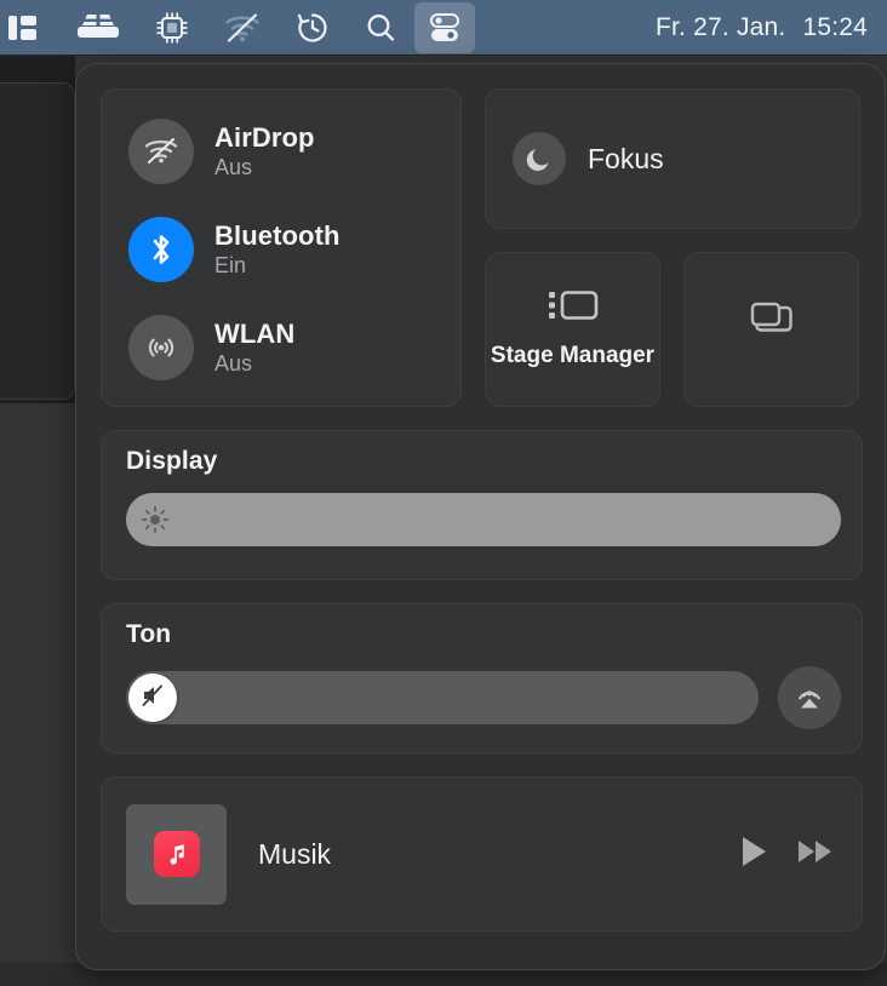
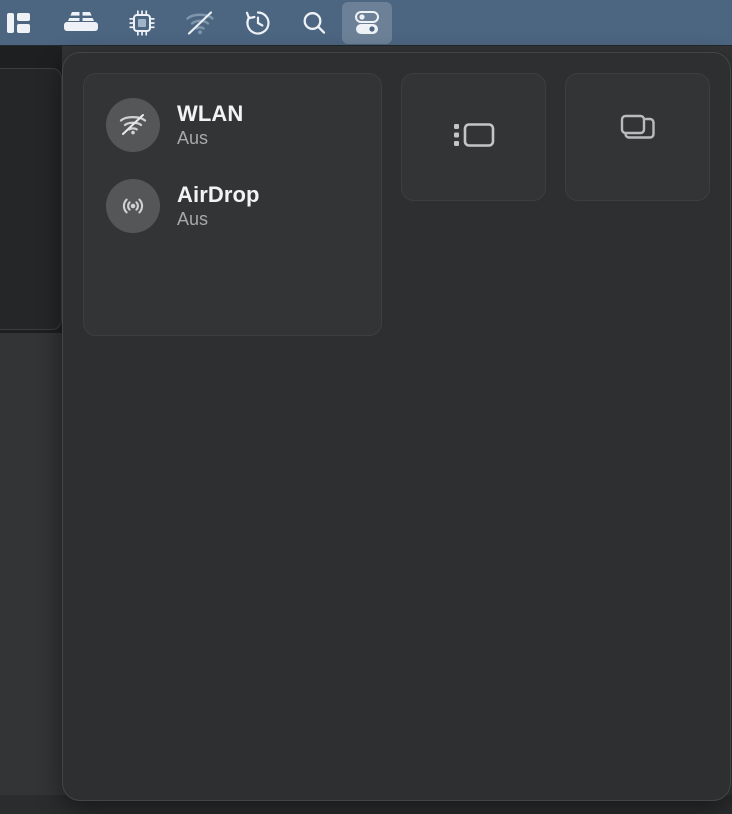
- Fr. 27. Jan.
- 15:24
- AirDrop
+ WLAN
  Aus
- Bluetooth
- Ein
- WLAN
+ AirDrop
  Aus
- Fokus
- Stage Manager
- Display
- Ton
- Musik
